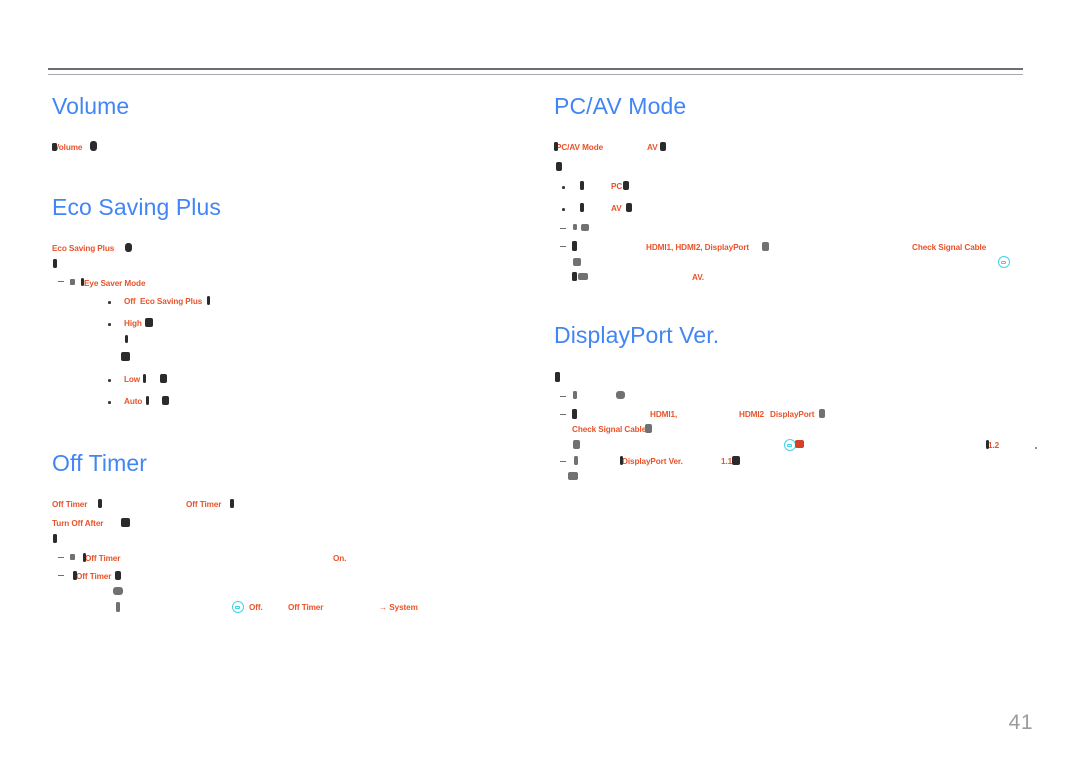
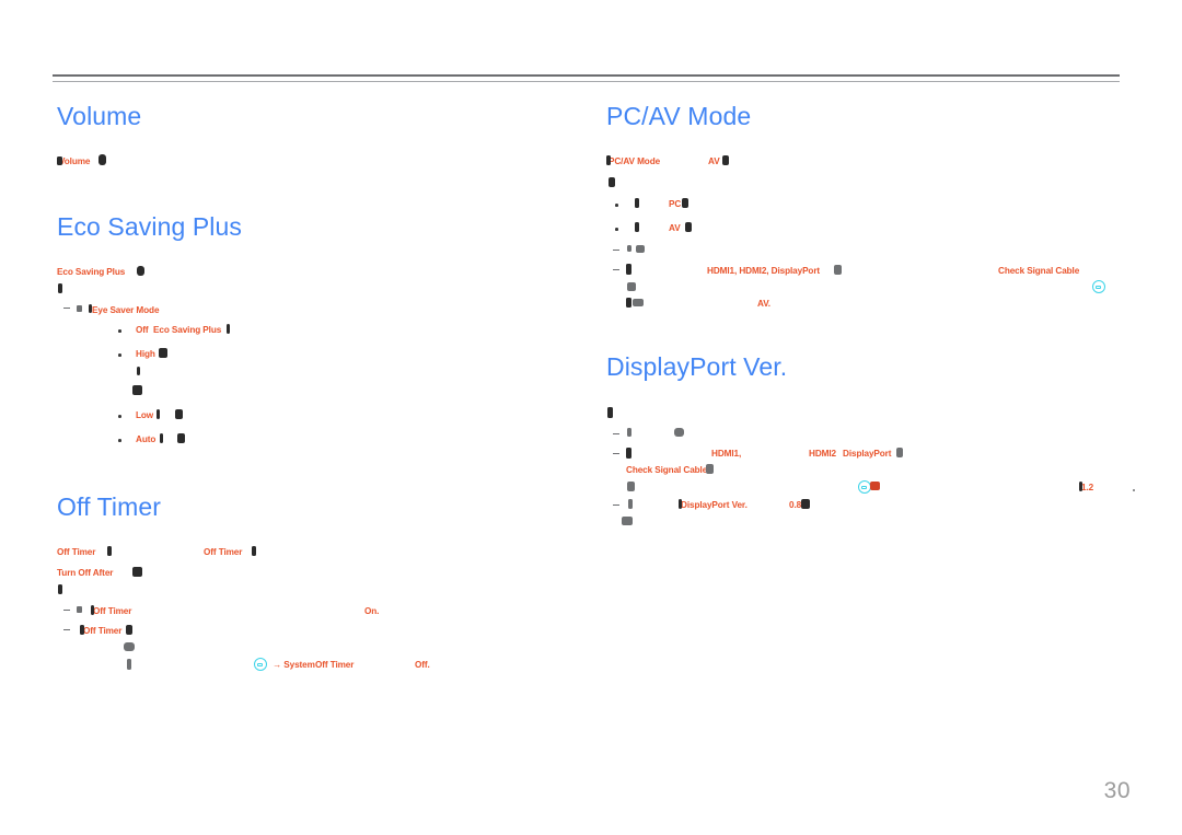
  Volume
  olume
  Eco Saving Plus
  Eco Saving Plus
  Eye Saver Mode
  Off
  Eco Saving Plus
  High
  Low
  Auto
  Off Timer
  Off Timer
  Off Timer
  Turn Off After
  Off Timer
  On.
  Off Timer
- Off.
+ → System
  Off Timer
- → System
+ Off.
  PC/AV Mode
  PC/AV Mode
  AV
  PC
  AV
  HDMI1, HDMI2, DisplayPort
  Check Signal Cable
  AV.
  DisplayPort Ver.
  HDMI1,
  HDMI2
  DisplayPort
  Check Signal Cable
  1.2
  DisplayPort Ver.
- 1.1
+ 0.8
- 41
+ 30
